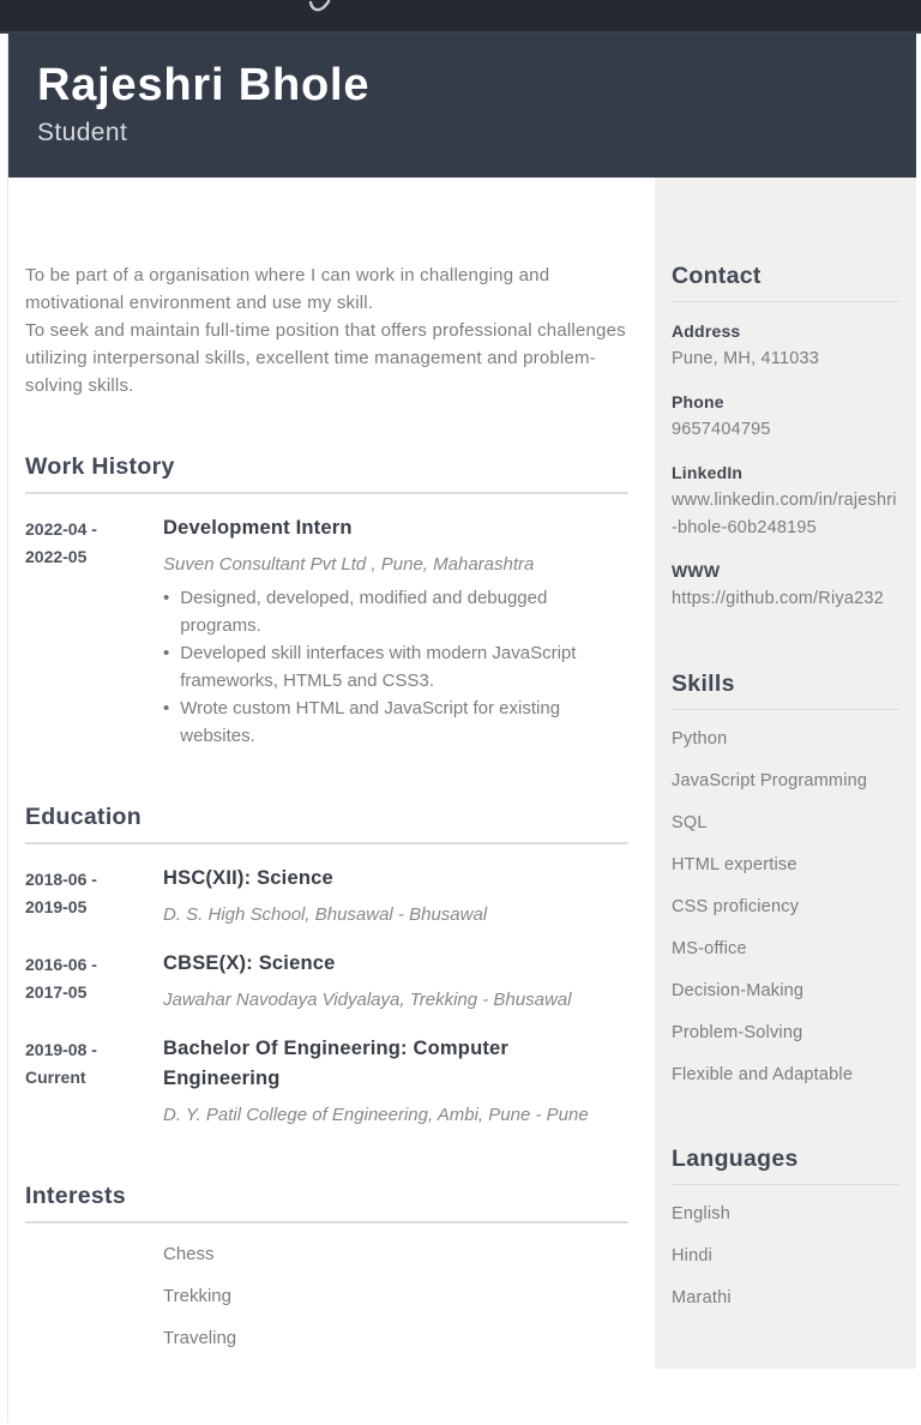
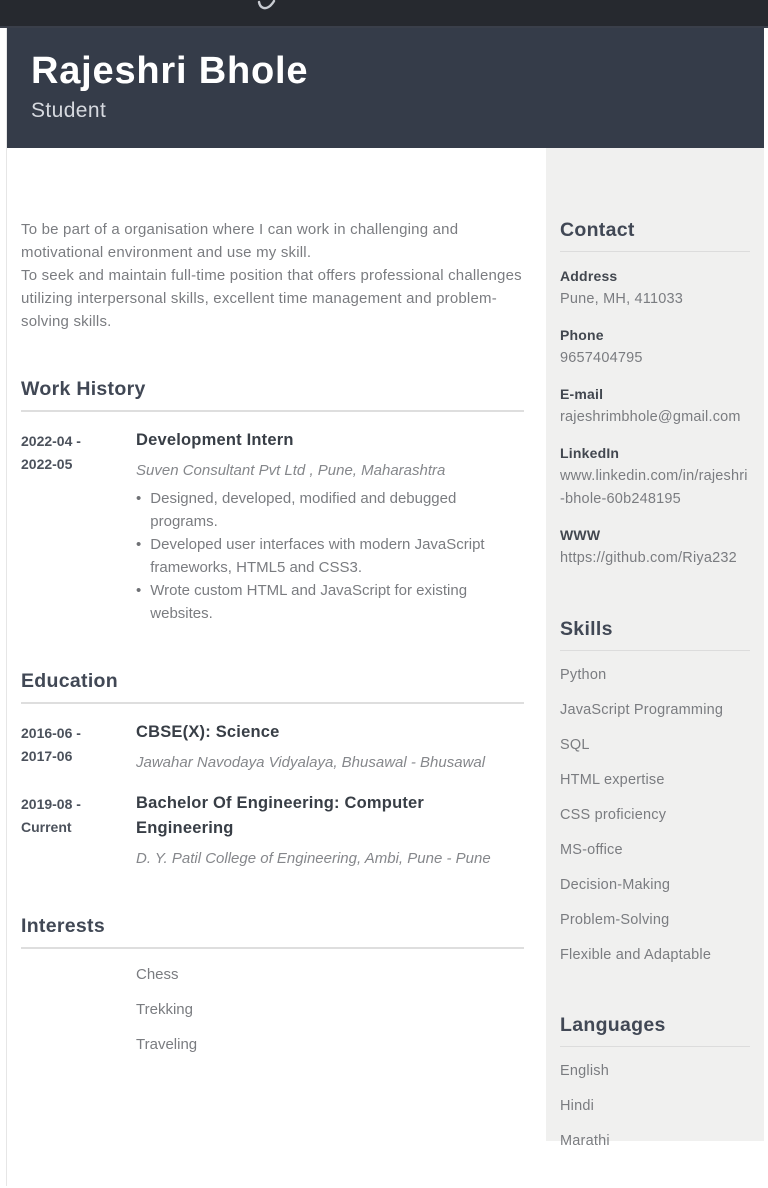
  Rajeshri Bhole
  Student
  To be part of a organisation where I can work in challenging and motivational environment and use my skill.
  To seek and maintain full-time position that offers professional challenges utilizing interpersonal skills, excellent time management and problem-solving skills.
  Work History
  2022-04 -
  2022-05
  Development Intern
  Suven Consultant Pvt Ltd , Pune, Maharashtra
  Designed, developed, modified and debugged programs.
- Developed skill interfaces with modern JavaScript frameworks, HTML5 and CSS3.
+ Developed user interfaces with modern JavaScript frameworks, HTML5 and CSS3.
  Wrote custom HTML and JavaScript for existing websites.
  Education
- 2018-06 -
- 2019-05
- HSC(XII): Science
- D. S. High School, Bhusawal - Bhusawal
  2016-06 -
- 2017-05
+ 2017-06
  CBSE(X): Science
- Jawahar Navodaya Vidyalaya, Trekking - Bhusawal
+ Jawahar Navodaya Vidyalaya, Bhusawal - Bhusawal
  2019-08 -
  Current
  Bachelor Of Engineering: Computer Engineering
  D. Y. Patil College of Engineering, Ambi, Pune - Pune
  Interests
  Chess
  Trekking
  Traveling
  Contact
  Address
  Pune, MH, 411033
  Phone
  9657404795
+ E-mail
+ rajeshrimbhole@gmail.com
  LinkedIn
  www.linkedin.com/in/rajeshri-bhole-60b248195
  WWW
  https://github.com/Riya232
  Skills
  Python
  JavaScript Programming
  SQL
  HTML expertise
  CSS proficiency
  MS-office
  Decision-Making
  Problem-Solving
  Flexible and Adaptable
  Languages
  English
  Hindi
  Marathi
